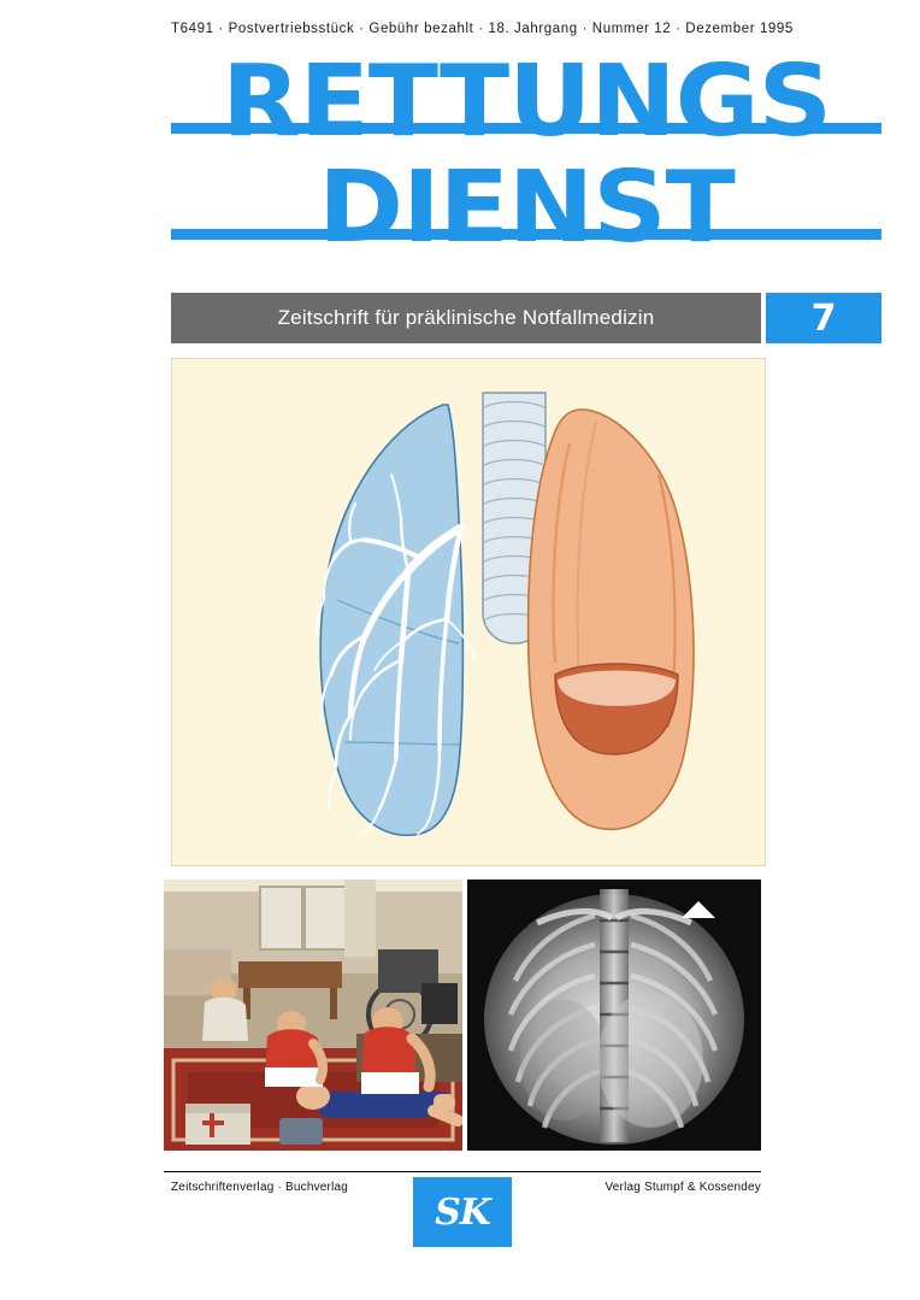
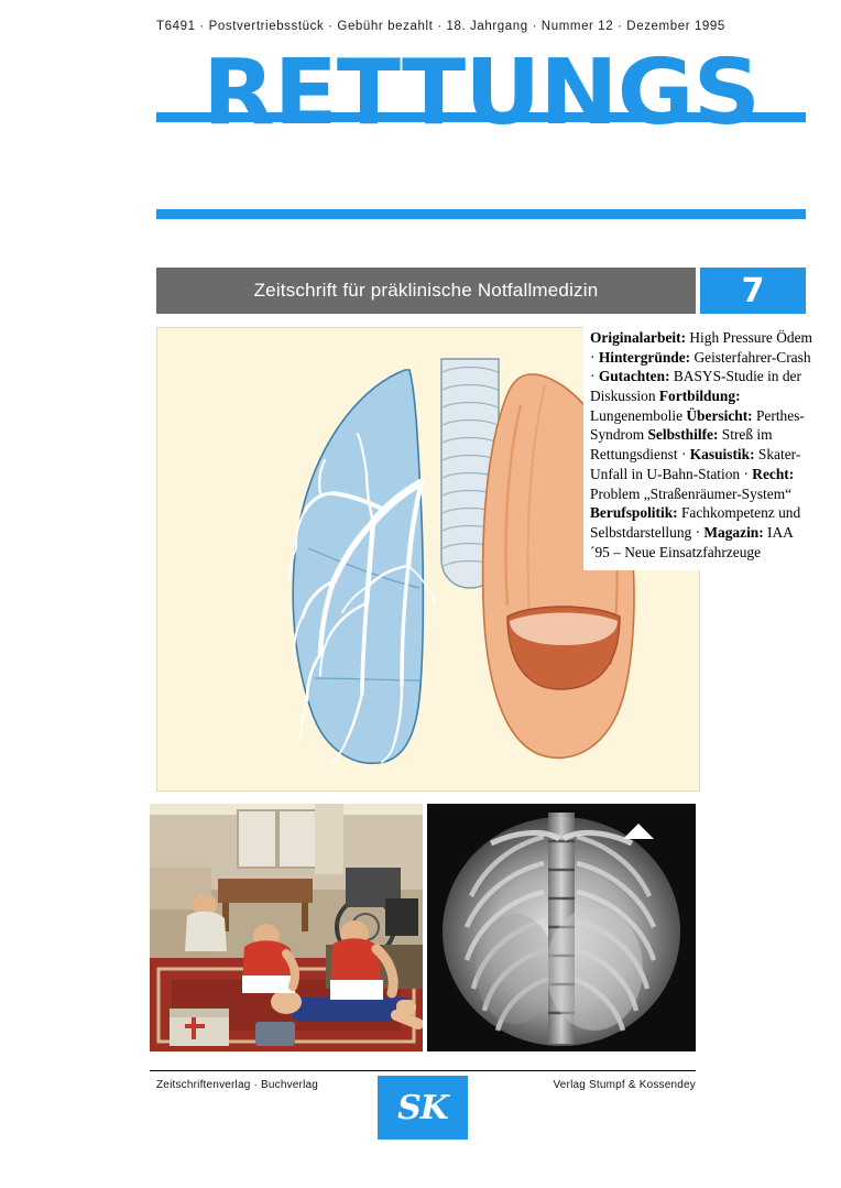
  T6491 · Postvertriebsstück · Gebühr bezahlt · 18. Jahrgang · Nummer 12 · Dezember 1995
  RETTUNGS
- DIENST
  Zeitschrift für präklinische Notfallmedizin
  7
+ Originalarbeit: High Pressure Ödem · Hintergründe: Geisterfahrer-Crash · Gutachten: BASYS-Studie in der Diskussion Fortbildung: Lungenembolie Übersicht: Perthes-Syndrom Selbsthilfe: Streß im Rettungsdienst · Kasuistik: Skater-Unfall in U-Bahn-Station · Recht: Problem „Straßenräumer-System“ Berufspolitik: Fachkompetenz und Selbstdarstellung · Magazin: IAA ´95 – Neue Einsatzfahrzeuge
  Zeitschriftenverlag · Buchverlag
  Verlag Stumpf & Kossendey
  SK
